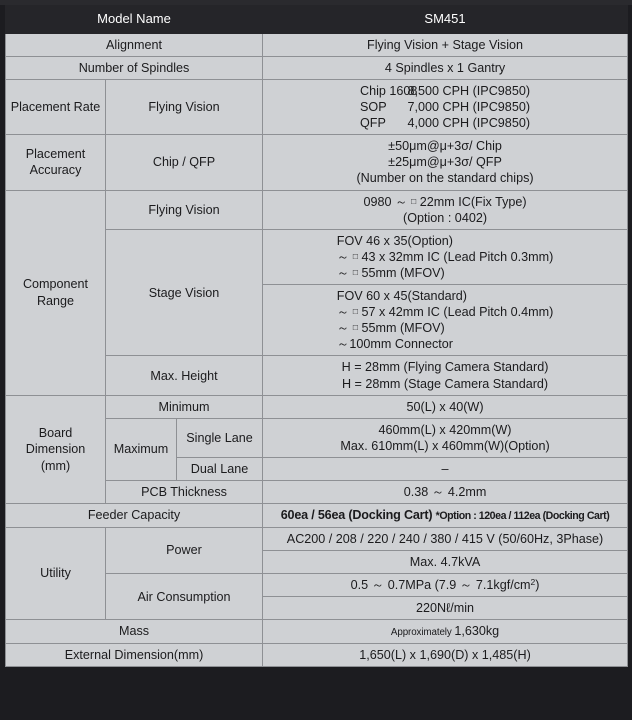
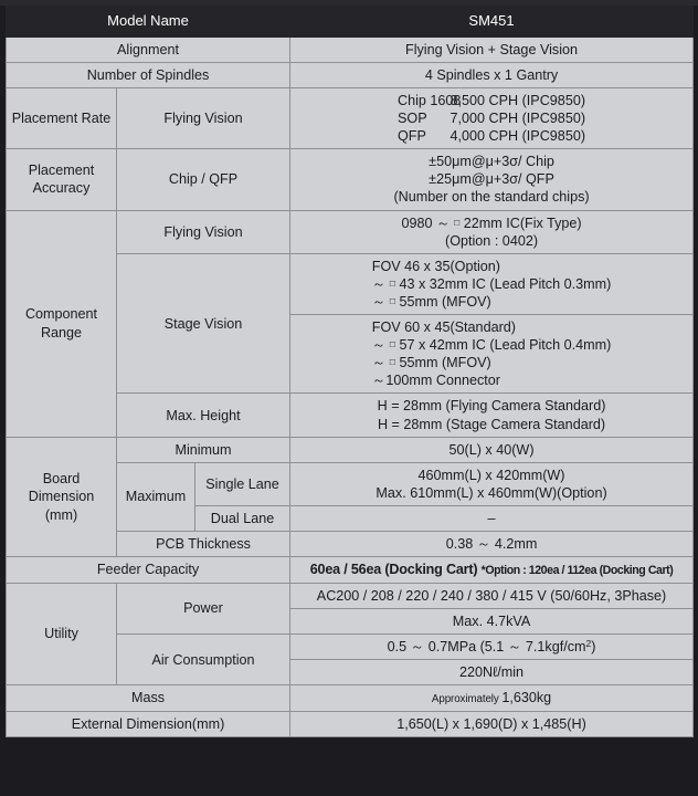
  Model Name	SM451
  Alignment	Flying Vision + Stage Vision
  Number of Spindles	4 Spindles x 1 Gantry
  Placement Rate	Flying Vision	Chip 16 8,500 CPH (IPC9850) SOP 7,000 CPH (IPC9850) QFP 4,000 CPH (IPC9850)
  Placement Accuracy	Chip / QFP	±50μm@μ+3σ/ Chip ±25μm@μ+3σ/ QFP (Number on the standard chips)
  Component Range	Flying Vision	0980 ～ □ 22mm IC(Fix Type) (Option : 0402)
  Stage Vision	FOV 46 x 35(Option) ～ □ 43 x 32mm IC (Lead Pitch 0.3mm) ～ □ 55mm (MFOV)
  FOV 60 x 45(Standard) ～ □ 57 x 42mm IC (Lead Pitch 0.4mm) ～ □ 55mm (MFOV) ～100mm Connector
  Max. Height	H = 28mm (Flying Camera Standard) H = 28mm (Stage Camera Standard)
  Board Dimension (mm)	Minimum	50(L) x 40(W)
  Maximum	Single Lane	460mm(L) x 420mm(W) Max. 610mm(L) x 460mm(W)(Option)
  Dual Lane	–
  PCB Thickness	0.38 ～ 4.2mm
  Feeder Capacity	60ea / 56ea (Docking Cart) *Option : 120ea / 112ea (Docking Cart)
  Utility	Power	AC200 / 208 / 220 / 240 / 380 / 415 V (50/60Hz, 3Phase)
  Max. 4.7kVA
- Air Consumption	0.5 ～ 0.7MPa (7.9 ～ 7.1kgf/cm2)
+ Air Consumption	0.5 ～ 0.7MPa (5.1 ～ 7.1kgf/cm2)
  220Nℓ/min
  Mass	Approximately 1,630kg
  External Dimension(mm)	1,650(L) x 1,690(D) x 1,485(H)
